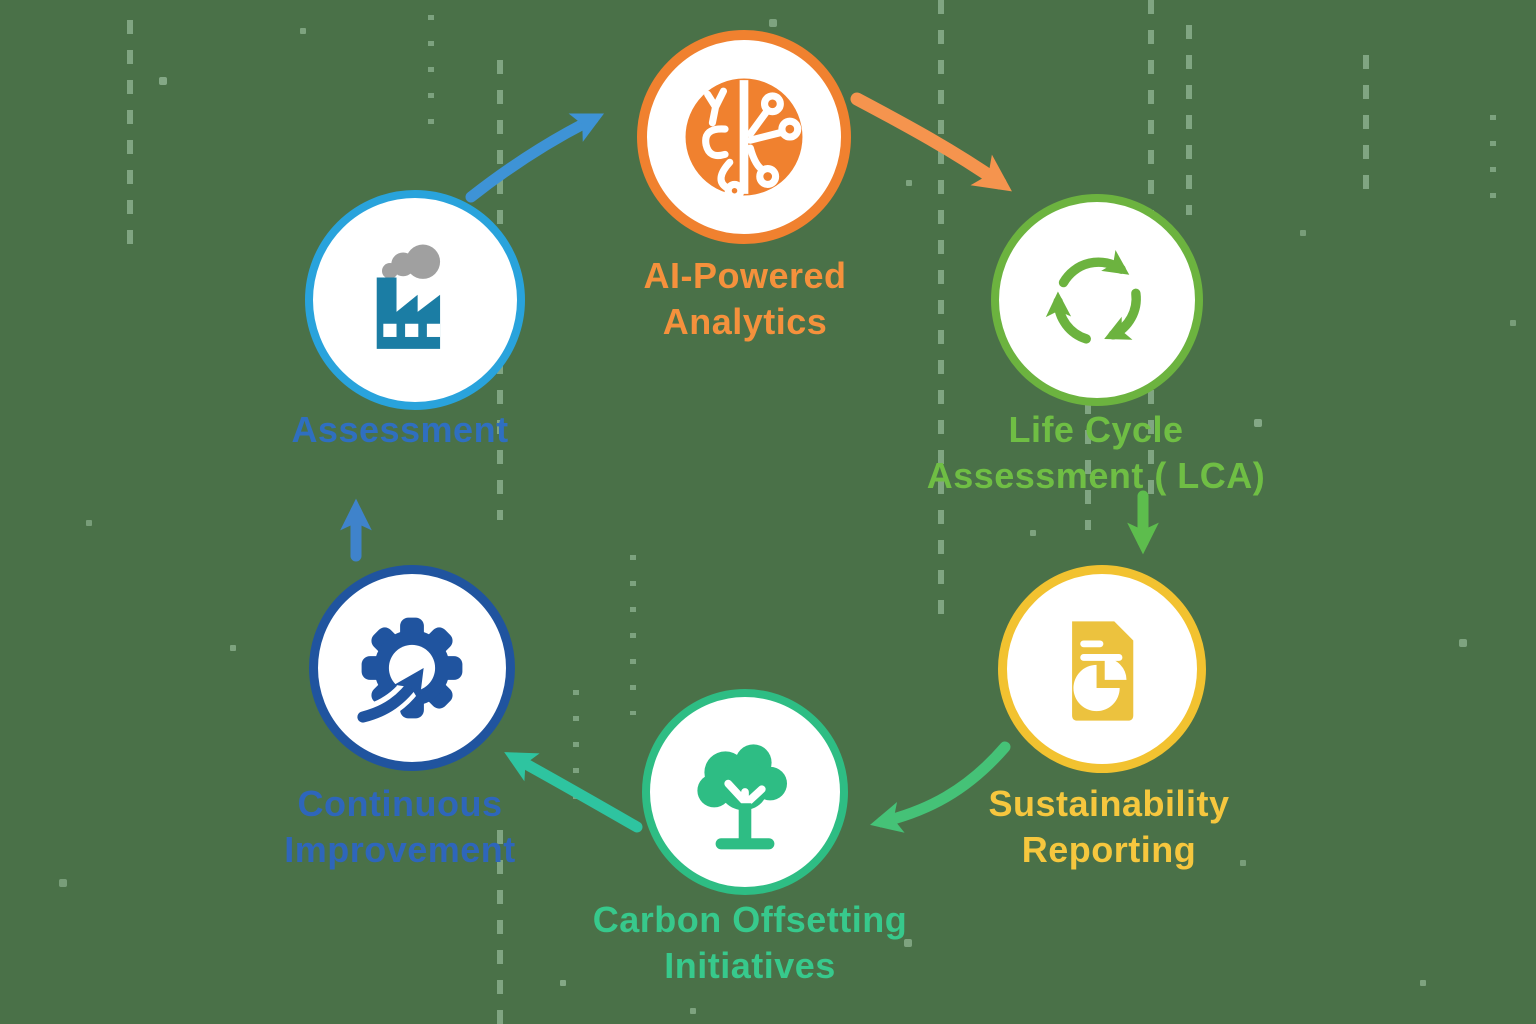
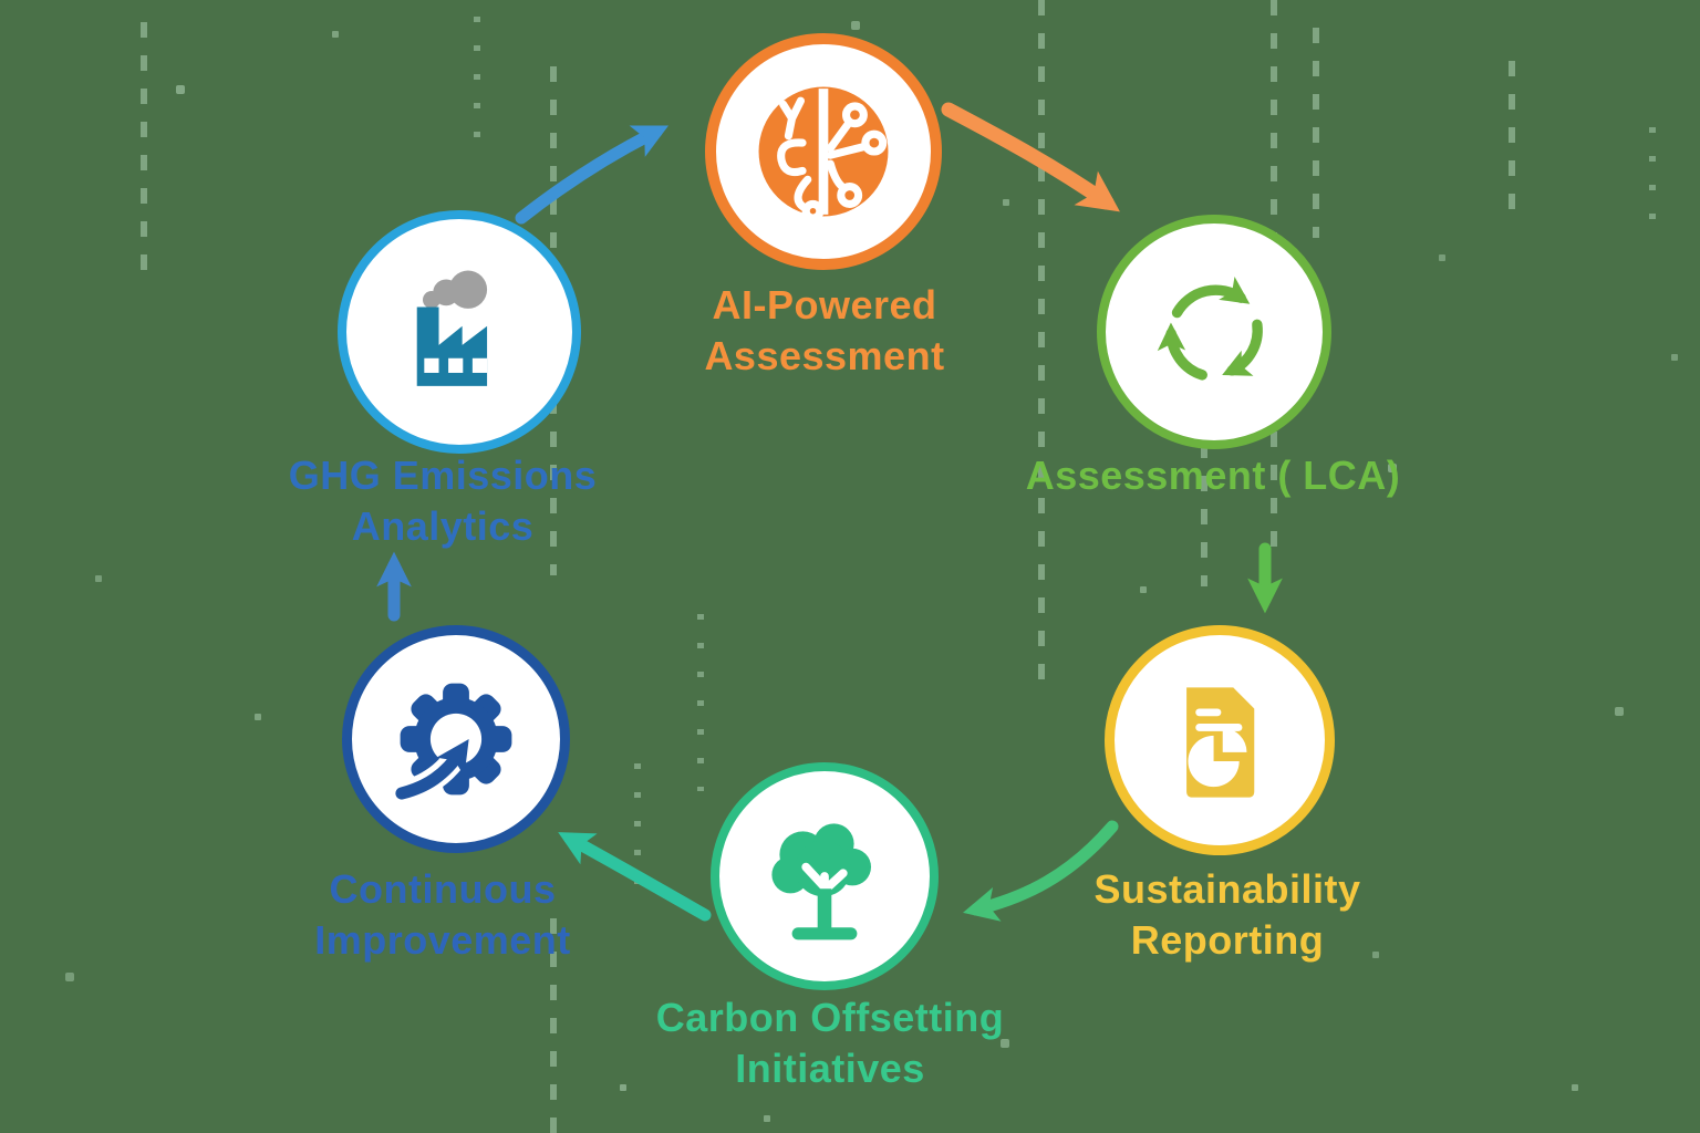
+ GHG Emissions
- Assessment
+ Analytics
  AI-Powered
- Analytics
+ Assessment
- Life Cycle
  Assessment ( LCA)
  Sustainability
  Reporting
  Carbon Offsetting
  Initiatives
  Continuous
  Improvement
